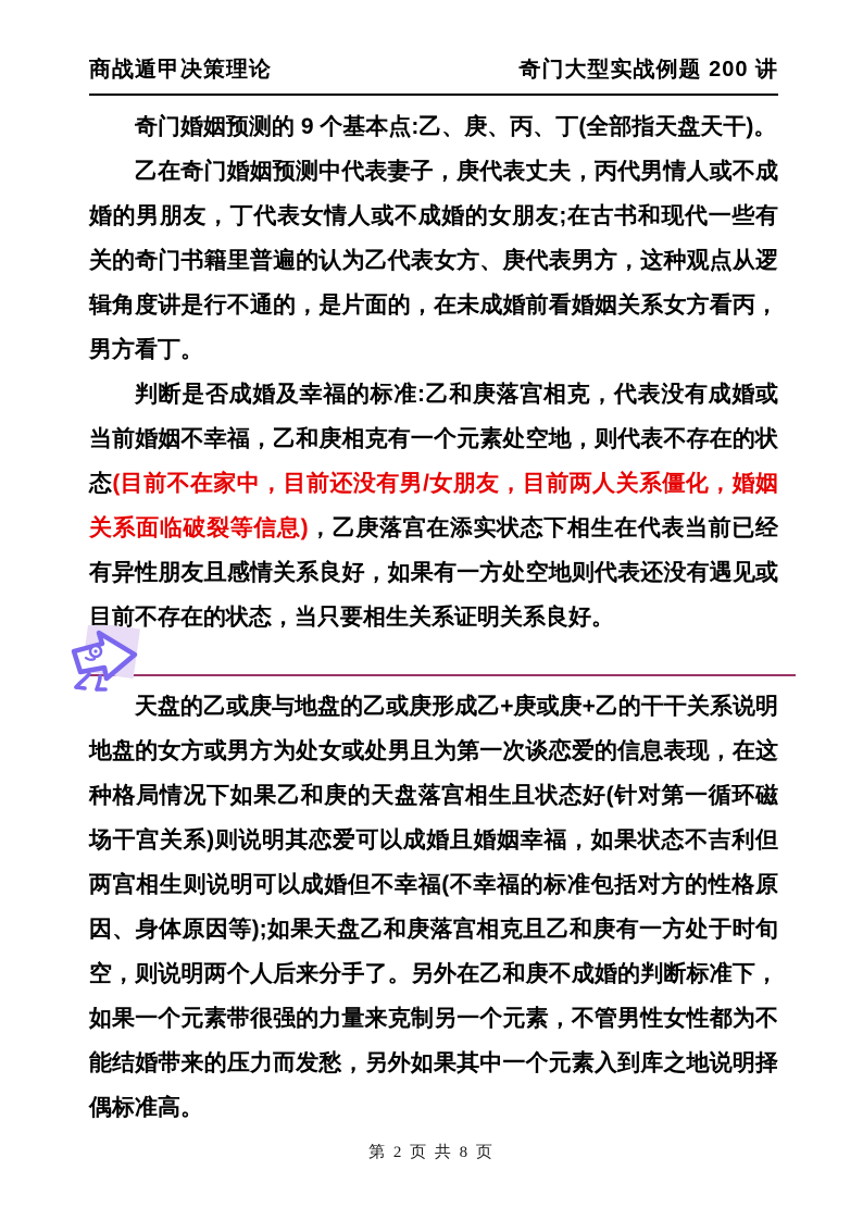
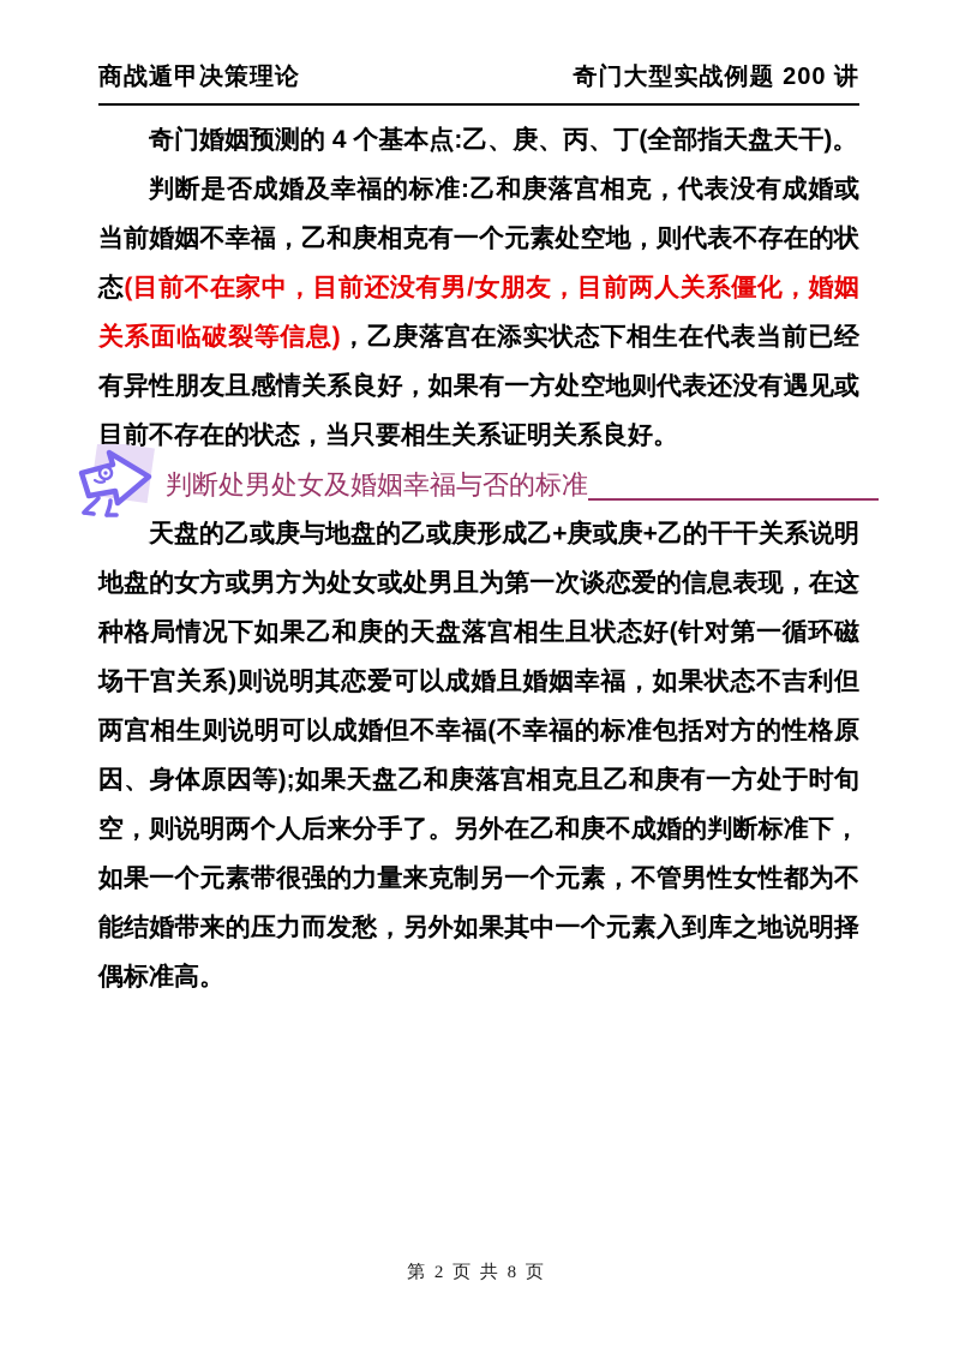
  商战遁甲决策理论
  奇门大型实战例题 200 讲
- 奇门婚姻预测的 9 个基本点:乙、庚、丙、丁(全部指天盘天干)。
+ 奇门婚姻预测的 4 个基本点:乙、庚、丙、丁(全部指天盘天干)。
- 乙在奇门婚姻预测中代表妻子，庚代表丈夫，丙代男情人或不成婚的男朋友，丁代表女情人或不成婚的女朋友;在古书和现代一些有关的奇门书籍里普遍的认为乙代表女方、庚代表男方，这种观点从逻辑角度讲是行不通的，是片面的，在未成婚前看婚姻关系女方看丙，男方看丁。
  判断是否成婚及幸福的标准:乙和庚落宫相克，代表没有成婚或当前婚姻不幸福，乙和庚相克有一个元素处空地，则代表不存在的状态(目前不在家中，目前还没有男/女朋友，目前两人关系僵化，婚姻关系面临破裂等信息)，乙庚落宫在添实状态下相生在代表当前已经有异性朋友且感情关系良好，如果有一方处空地则代表还没有遇见或目前不存在的状态，当只要相生关系证明关系良好。
+ 判断处男处女及婚姻幸福与否的标准
  天盘的乙或庚与地盘的乙或庚形成乙+庚或庚+乙的干干关系说明地盘的女方或男方为处女或处男且为第一次谈恋爱的信息表现，在这种格局情况下如果乙和庚的天盘落宫相生且状态好(针对第一循环磁场干宫关系)则说明其恋爱可以成婚且婚姻幸福，如果状态不吉利但两宫相生则说明可以成婚但不幸福(不幸福的标准包括对方的性格原因、身体原因等);如果天盘乙和庚落宫相克且乙和庚有一方处于时旬空，则说明两个人后来分手了。另外在乙和庚不成婚的判断标准下，如果一个元素带很强的力量来克制另一个元素，不管男性女性都为不能结婚带来的压力而发愁，另外如果其中一个元素入到库之地说明择偶标准高。
  第 2 页 共 8 页
